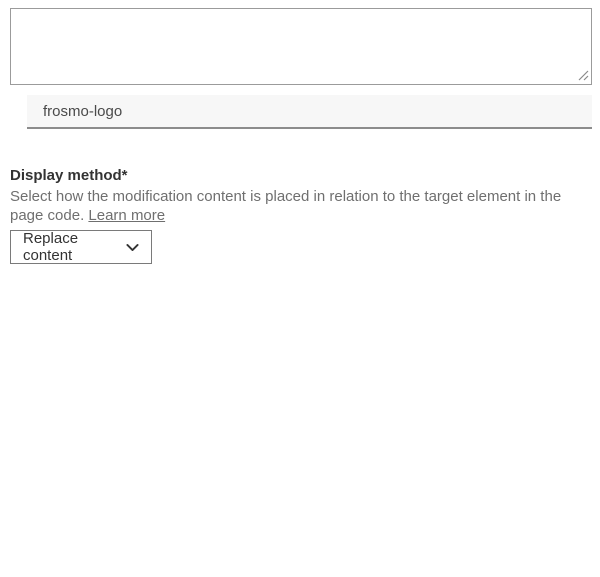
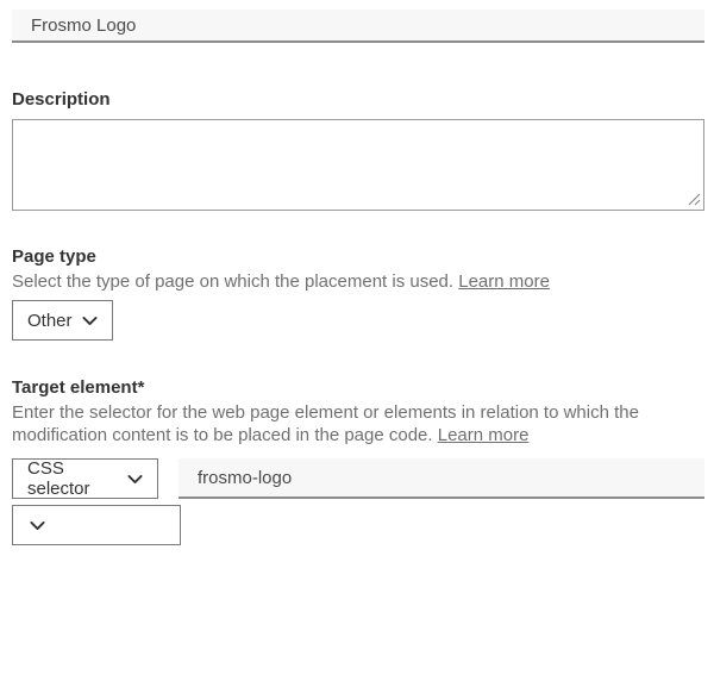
+ Frosmo Logo
+ Description
+ Page type
+ Select the type of page on which the placement is used. Learn more
+ Other
+ Target element*
+ Enter the selector for the web page element or elements in relation to which the modification content is to be placed in the page code. Learn more
+ CSS selector
  frosmo-logo
- Display method*
- Select how the modification content is placed in relation to the target element in the page code. Learn more
- Replace content
